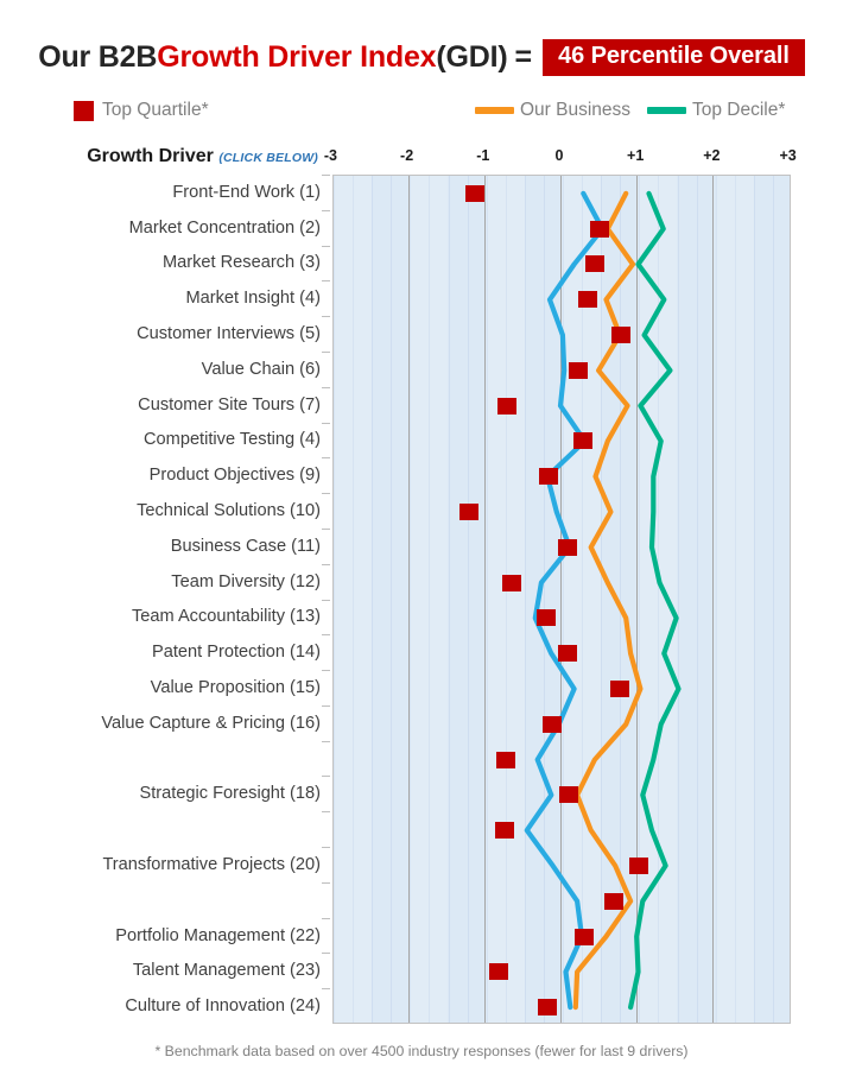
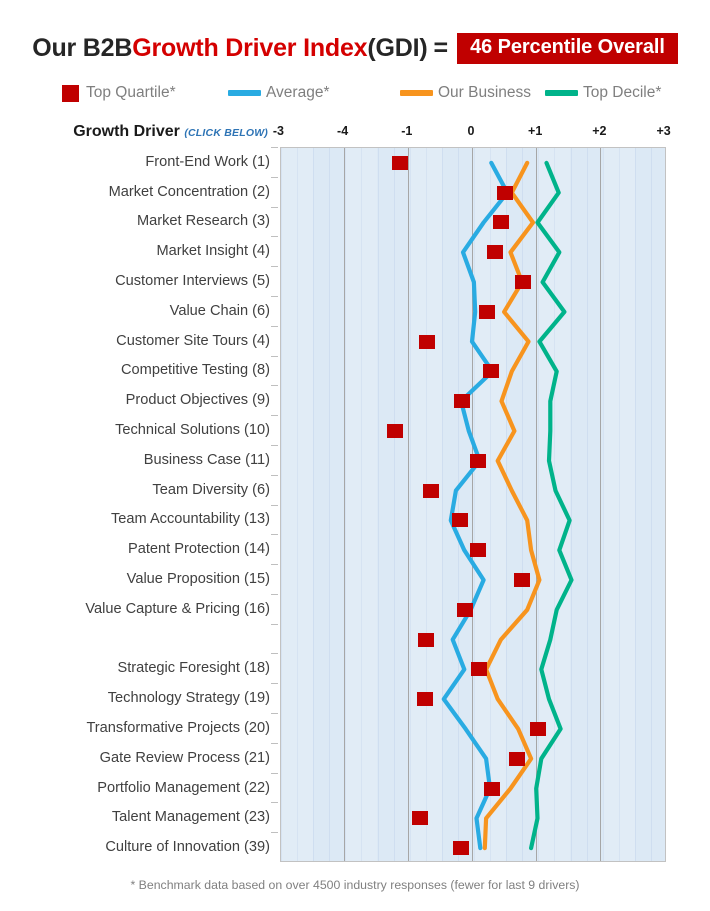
  Our B2B
  Growth Driver Index
  (GDI)
  =
  46 Percentile Overall
  Top Quartile*
+ Average*
  Our Business
  Top Decile*
  Growth Driver (CLICK BELOW)
  -3
- -2
+ -4
  -1
  0
  +1
  +2
  +3
  Front-End Work (1)
  Market Concentration (2)
  Market Research (3)
  Market Insight (4)
  Customer Interviews (5)
  Value Chain (6)
- Customer Site Tours (7)
+ Customer Site Tours (4)
- Competitive Testing (4)
+ Competitive Testing (8)
  Product Objectives (9)
  Technical Solutions (10)
  Business Case (11)
- Team Diversity (12)
+ Team Diversity (6)
  Team Accountability (13)
  Patent Protection (14)
  Value Proposition (15)
  Value Capture & Pricing (16)
  Strategic Foresight (18)
+ Technology Strategy (19)
  Transformative Projects (20)
+ Gate Review Process (21)
  Portfolio Management (22)
  Talent Management (23)
- Culture of Innovation (24)
+ Culture of Innovation (39)
  * Benchmark data based on over 4500 industry responses (fewer for last 9 drivers)
